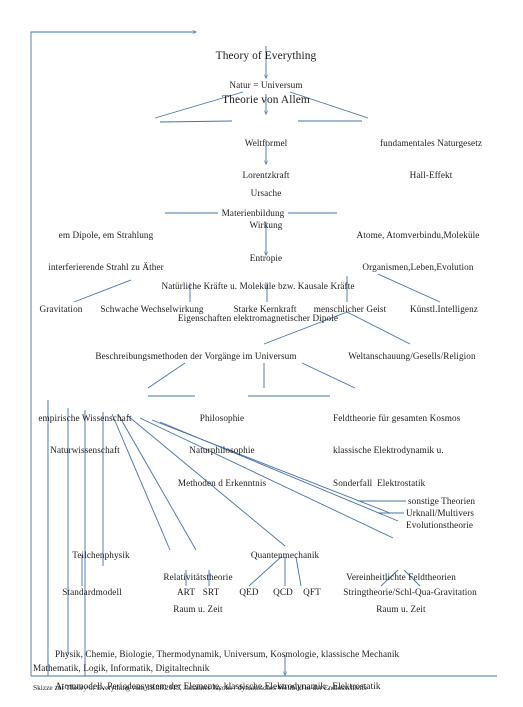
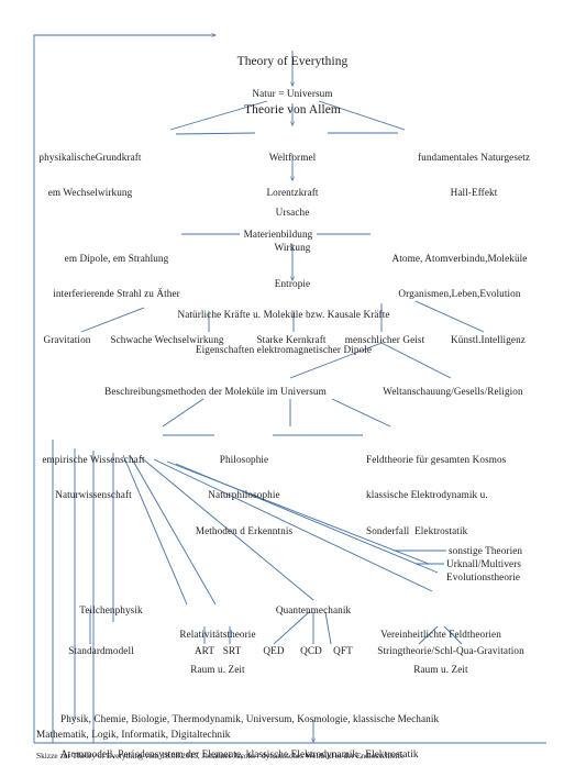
  Theory of Everything
  Theorie von Allem
  Natur = Universum
+ physikalischeGrundkraft
+ em Wechselwirkung
  Weltformel
  Lorentzkraft
  fundamentales Naturgesetz
  Hall-Effekt
  Ursache
  Wirkung
  Entropie
  Materienbildung
  em Dipole, em Strahlung
  interferierende Strahl zu Äther
  Atome, Atomverbindu,Moleküle
  Organismen,Leben,Evolution
  Natürliche Kräfte u. Moleküle bzw. Kausale Kräfte
  Eigenschaften elektromagnetischer Dipole
  Gravitation
  Schwache Wechselwirkung
  Starke Kernkraft
  menschlicher Geist
  Künstl.Intelligenz
- Beschreibungsmethoden der Vorgänge im Universum
+ Beschreibungsmethoden der Moleküle im Universum
  Weltanschauung/Gesells/Religion
  empirische Wissenschaft
  Naturwissenschaft
  Philosophie
  Naturphilosophie
  Methoden d Erkenntnis
  Feldtheorie für gesamten Kosmos
  klassische Elektrodynamik u.
  Sonderfall Elektrostatik
  sonstige Theorien
  Urknall/Multivers
  Evolutionstheorie
  Teilchenphysik
  Relativitätstheorie
  Raum u. Zeit
  Quantenmechanik
  Vereinheitlichte Feldtheorien
  Raum u. Zeit
  Standardmodell
  ART
  SRT
  QED
  QCD
  QFT
  Stringtheorie/Schl-Qua-Gravitation
  Physik, Chemie, Biologie, Thermodynamik, Universum, Kosmologie, klassische Mechanik
  Atommodell, Periodensystem der Elemente, klassische Elektrodynamik , Elektrostatik
  Mathematik, Logik, Informatik, Digitaltechnik
  Skizze zur Theory of Everything vom 18.08.2015, Johannes Jacobs / dynamisches Weltbild in der Endlosschleife
